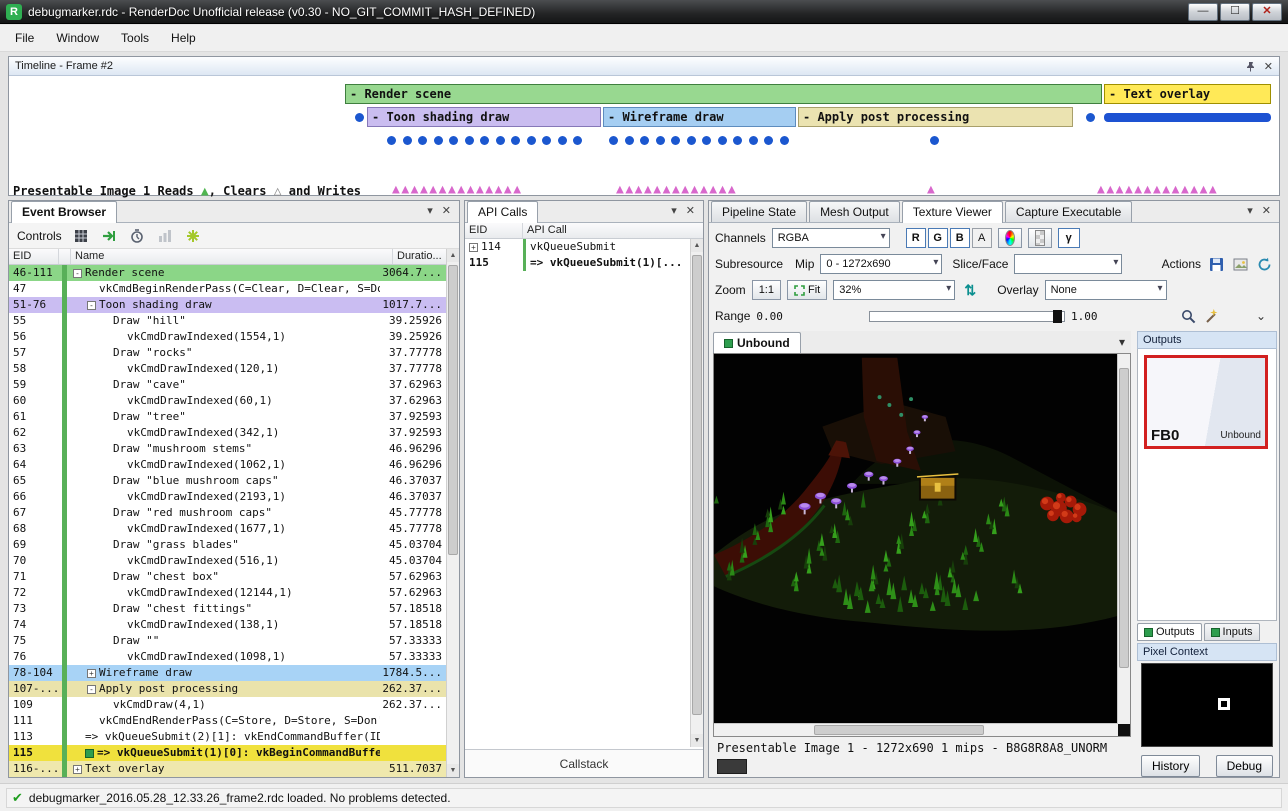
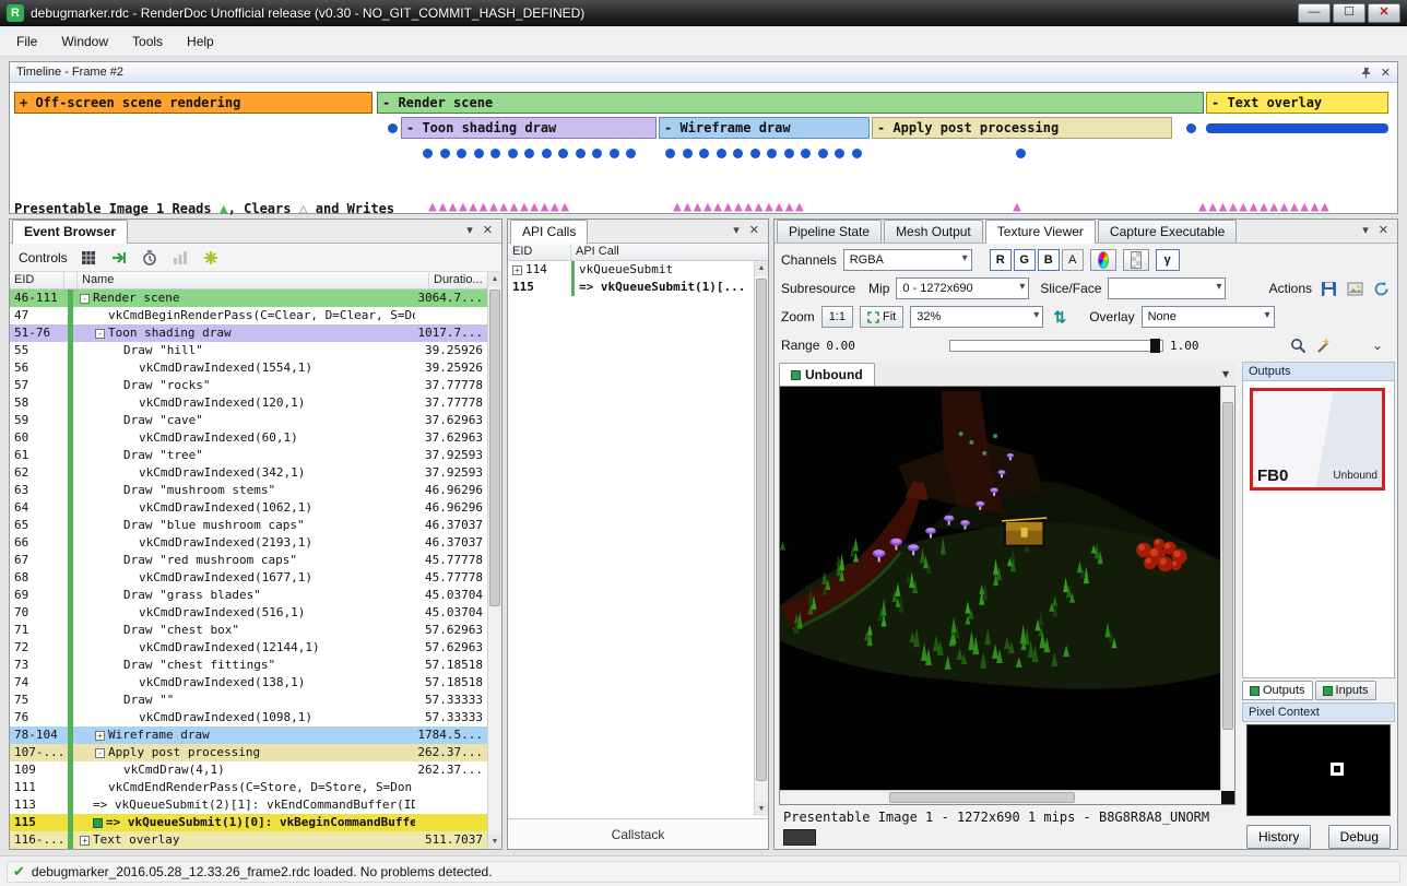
  R
  debugmarker.rdc - RenderDoc Unofficial release (v0.30 - NO_GIT_COMMIT_HASH_DEFINED)
  —
  ☐
  ✕
  File
  Window
  Tools
  Help
  Timeline - Frame #2
  ✕
+ + Off-screen scene rendering
  - Render scene
  - Text overlay
  - Toon shading draw
  - Wireframe draw
  - Apply post processing
  Presentable Image 1 Reads ▲, Clears △ and Writes
  ▲▲▲▲▲▲▲▲▲▲▲▲▲▲
  ▲▲▲▲▲▲▲▲▲▲▲▲▲
  ▲
  ▲▲▲▲▲▲▲▲▲▲▲▲▲
  Event Browser
  ▾
  ✕
  Controls
  EID
  Name
  Duratio...
  46-111
  -
  Render scene
  3064.7...
  47
  vkCmdBeginRenderPass(C=Clear, D=Clear, S=D
  51-76
  -
  Toon shading draw
  1017.7...
  55
  Draw "hill"
  39.25926
  56
  vkCmdDrawIndexed(1554,1)
  39.25926
  57
  Draw "rocks"
  37.77778
  58
  vkCmdDrawIndexed(120,1)
  37.77778
  59
  Draw "cave"
  37.62963
  60
  vkCmdDrawIndexed(60,1)
  37.62963
  61
  Draw "tree"
  37.92593
  62
  vkCmdDrawIndexed(342,1)
  37.92593
  63
  Draw "mushroom stems"
  46.96296
  64
  vkCmdDrawIndexed(1062,1)
  46.96296
  65
  Draw "blue mushroom caps"
  46.37037
  66
  vkCmdDrawIndexed(2193,1)
  46.37037
  67
  Draw "red mushroom caps"
  45.77778
  68
  vkCmdDrawIndexed(1677,1)
  45.77778
  69
  Draw "grass blades"
  45.03704
  70
  vkCmdDrawIndexed(516,1)
  45.03704
  71
  Draw "chest box"
  57.62963
  72
  vkCmdDrawIndexed(12144,1)
  57.62963
  73
  Draw "chest fittings"
  57.18518
  74
  vkCmdDrawIndexed(138,1)
  57.18518
  75
  Draw ""
  57.33333
  76
  vkCmdDrawIndexed(1098,1)
  57.33333
  78-104
  +
  Wireframe draw
  1784.5...
  107-...
  -
  Apply post processing
  262.37...
  109
  vkCmdDraw(4,1)
  262.37...
  111
  vkCmdEndRenderPass(C=Store, D=Store, S=Don
  113
  => vkQueueSubmit(2)[1]: vkEndCommandBuffer(ID
  115
  => vkQueueSubmit(1)[0]: vkBeginCommandBuffe
  116-...
  +
  Text overlay
  511.7037
  API Calls
  ▾
  ✕
  EID
  API Call
  +
  114
  vkQueueSubmit
  115
  => vkQueueSubmit(1)[...
  Callstack
  Pipeline State
  Mesh Output
  Texture Viewer
  Capture Executable
  ▾
  ✕
  Channels
  RGBA
  R
  G
  B
  A
  γ
  Subresource
  Mip
  0 - 1272x690
  Slice/Face
  Actions
  Zoom
  1:1
  Fit
  32%
  ⇅
  Overlay
  None
  Range
  0.00
  1.00
  ⌄
  Unbound
  ▾
  Presentable Image 1 - 1272x690 1 mips - B8G8R8A8_UNORM
  Outputs
  FB0
  Unbound
  Outputs
  Inputs
  Pixel Context
  History
  Debug
  ✔
  debugmarker_2016.05.28_12.33.26_frame2.rdc loaded. No problems detected.
